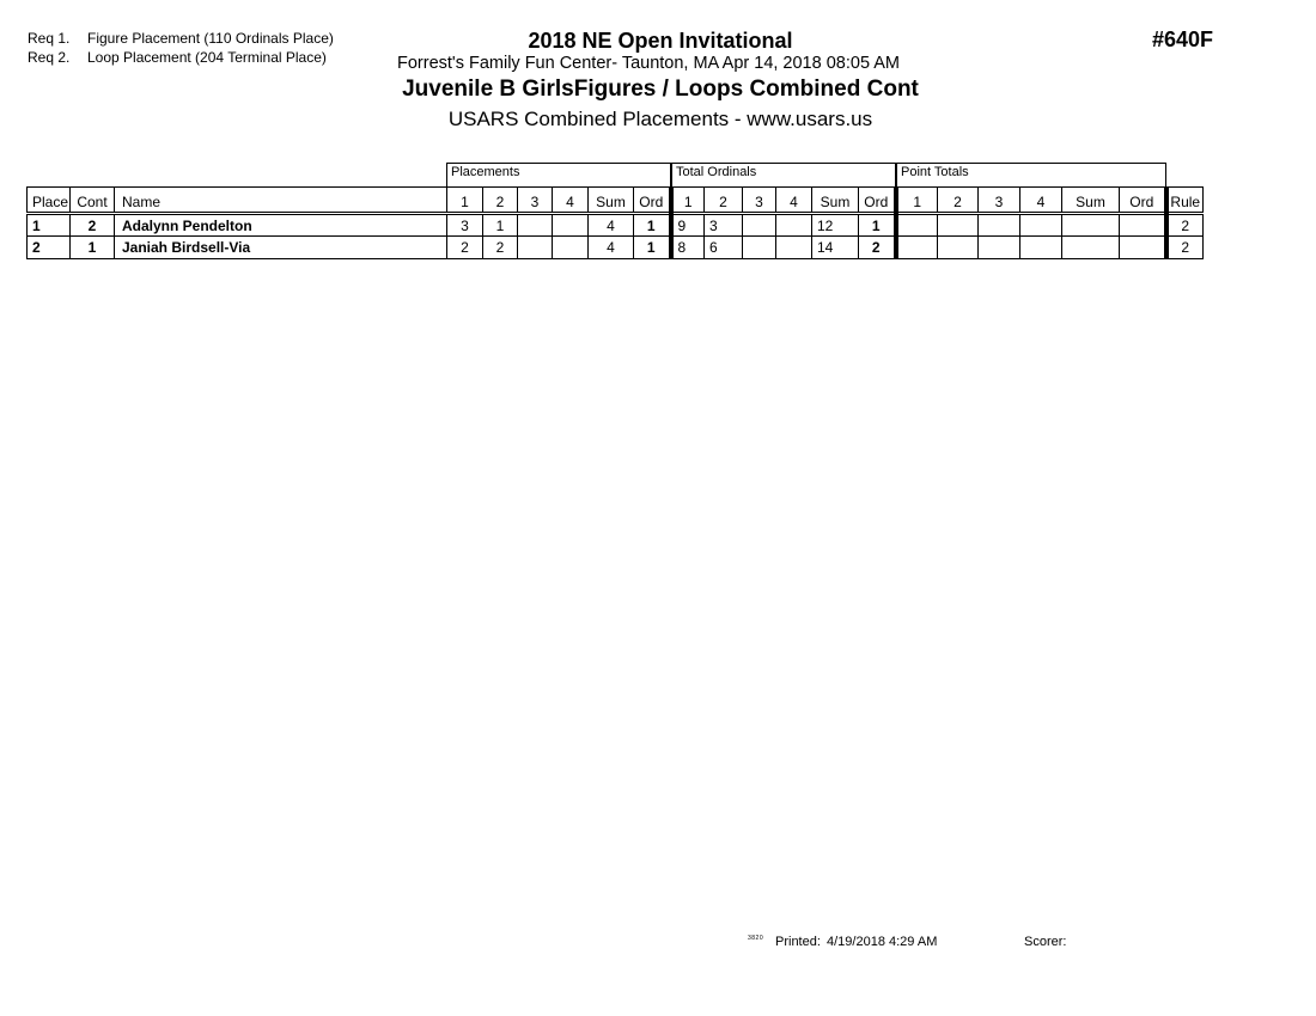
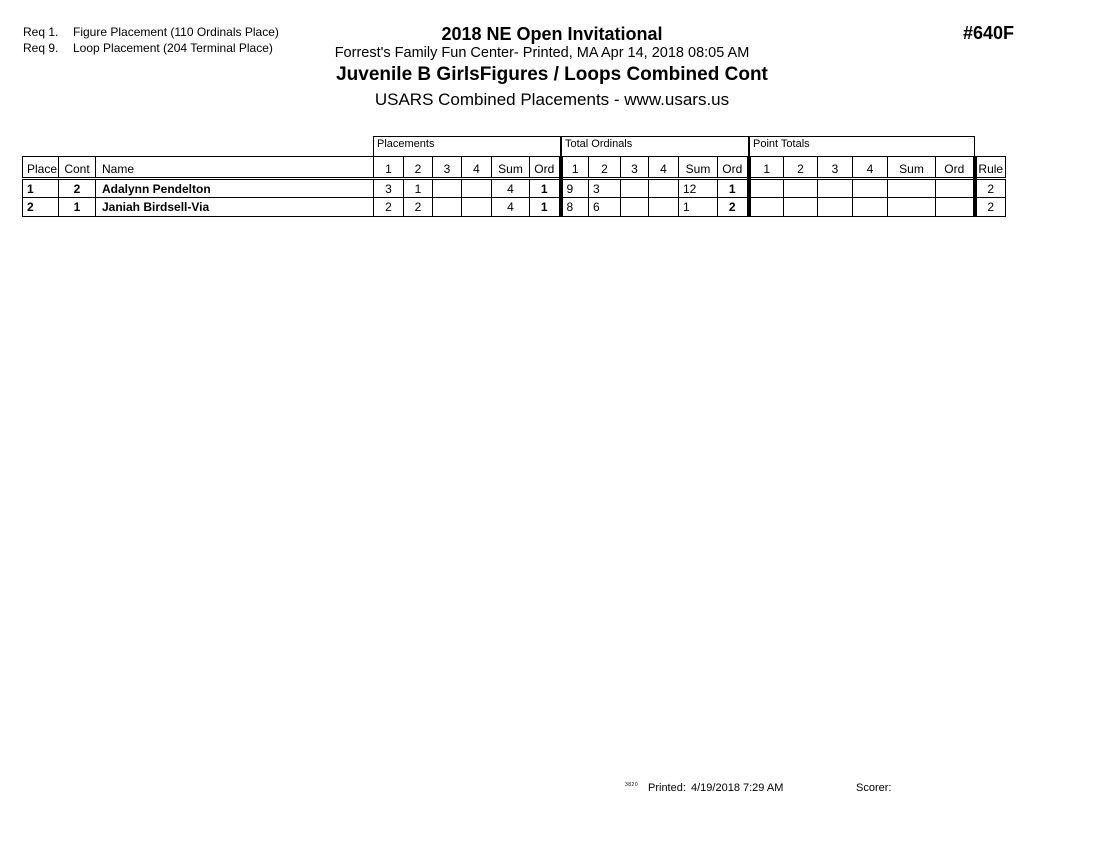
  Req 1. Figure Placement (110 Ordinals Place)
- Req 2. Loop Placement (204 Terminal Place)
+ Req 9. Loop Placement (204 Terminal Place)
  2018 NE Open Invitational
- Forrest's Family Fun Center- Taunton, MA Apr 14, 2018 08:05 AM
+ Forrest's Family Fun Center- Printed, MA Apr 14, 2018 08:05 AM
  Juvenile B GirlsFigures / Loops Combined Cont
  USARS Combined Placements - www.usars.us
  #640F
  Placements
  Total Ordinals
  Point Totals
  Place	Cont	Name	1	2	3	4	Sum	Ord	1	2	3	4	Sum	Ord	1	2	3	4	Sum	Ord	Rule
  1	2	Adalynn Pendelton	3	1			4	1	9	3			12	1							2
- 2	1	Janiah Birdsell-Via	2	2			4	1	8	6			14	2							2
+ 2	1	Janiah Birdsell-Via	2	2			4	1	8	6			1	2							2
  Printed:
- 4/19/2018 4:29 AM
+ 4/19/2018 7:29 AM
  Scorer:
